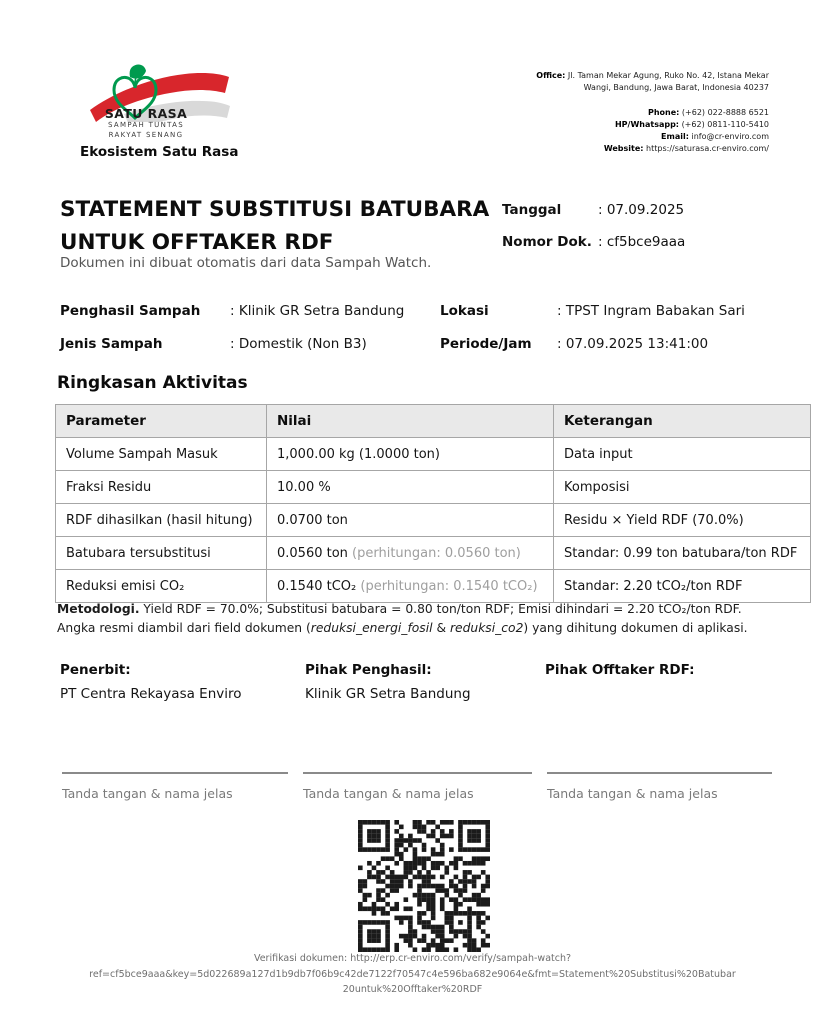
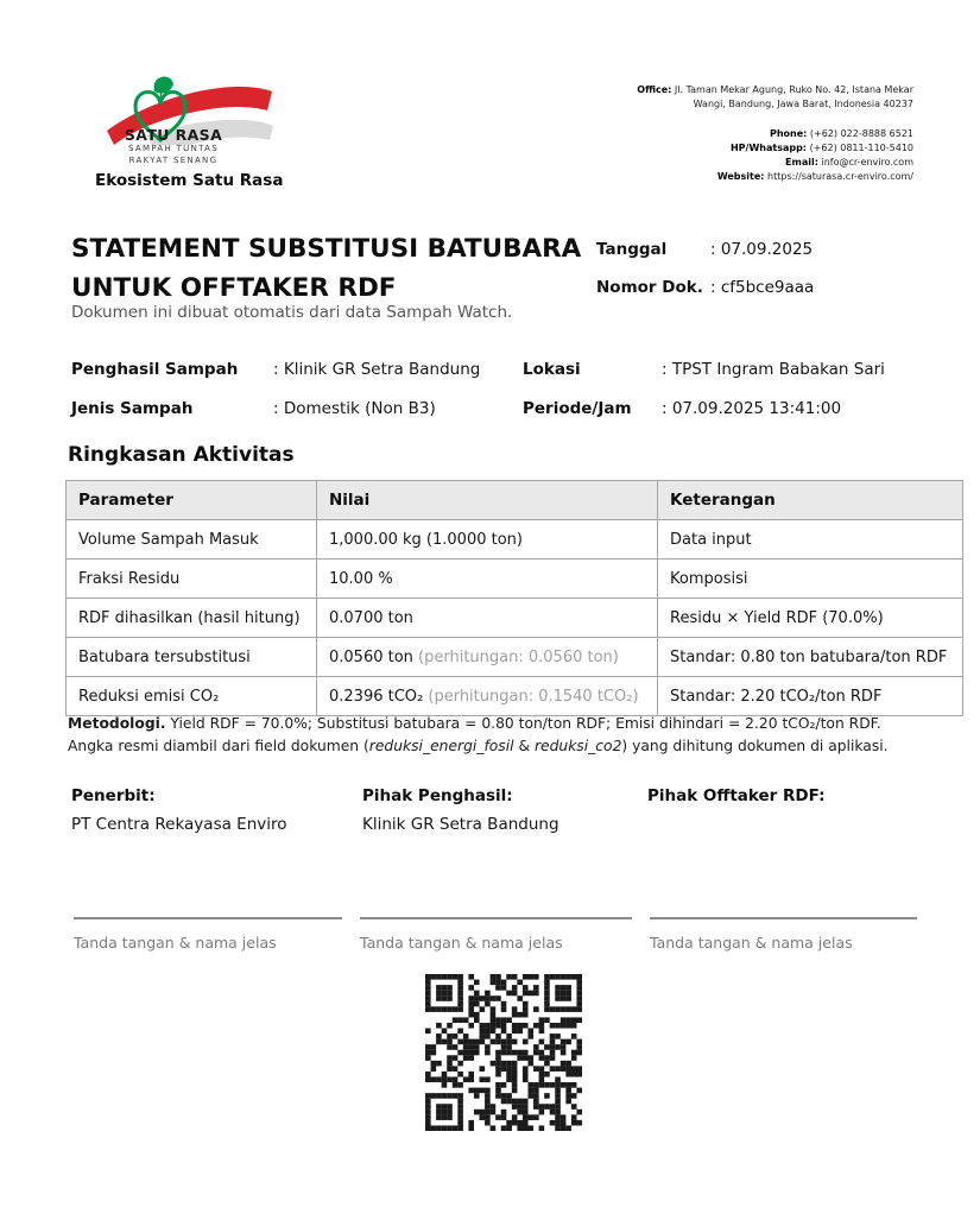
  SATU RASA
  SAMPAH TUNTAS
  RAKYAT SENANG
  Ekosistem Satu Rasa
  Office: Jl. Taman Mekar Agung, Ruko No. 42, Istana Mekar
  Wangi, Bandung, Jawa Barat, Indonesia 40237
  Phone: (+62) 022-8888 6521
  HP/Whatsapp: (+62) 0811-110-5410
  Email: info@cr-enviro.com
  Website: https://saturasa.cr-enviro.com/
  STATEMENT SUBSTITUSI BATUBARA
  UNTUK OFFTAKER RDF
  Dokumen ini dibuat otomatis dari data Sampah Watch.
  Tanggal : 07.09.2025
  Nomor Dok. : cf5bce9aaa
  Penghasil Sampah
  : Klinik GR Setra Bandung
  Lokasi
  : TPST Ingram Babakan Sari
  Jenis Sampah
  : Domestik (Non B3)
  Periode/Jam
  : 07.09.2025 13:41:00
  Ringkasan Aktivitas
  Parameter	Nilai	Keterangan
  Volume Sampah Masuk	1,000.00 kg (1.0000 ton)	Data input
  Fraksi Residu	10.00 %	Komposisi
  RDF dihasilkan (hasil hitung)	0.0700 ton	Residu × Yield RDF (70.0%)
- Batubara tersubstitusi	0.0560 ton (perhitungan: 0.0560 ton)	Standar: 0.99 ton batubara/ton RDF
+ Batubara tersubstitusi	0.0560 ton (perhitungan: 0.0560 ton)	Standar: 0.80 ton batubara/ton RDF
- Reduksi emisi CO₂	0.1540 tCO₂ (perhitungan: 0.1540 tCO₂)	Standar: 2.20 tCO₂/ton RDF
+ Reduksi emisi CO₂	0.2396 tCO₂ (perhitungan: 0.1540 tCO₂)	Standar: 2.20 tCO₂/ton RDF
  Metodologi. Yield RDF = 70.0%; Substitusi batubara = 0.80 ton/ton RDF; Emisi dihindari = 2.20 tCO₂/ton RDF. Angka resmi diambil dari field dokumen (reduksi_energi_fosil & reduksi_co2) yang dihitung dokumen di aplikasi.
  Penerbit:
  PT Centra Rekayasa Enviro
  Pihak Penghasil:
  Klinik GR Setra Bandung
  Pihak Offtaker RDF:
  Tanda tangan & nama jelas
  Tanda tangan & nama jelas
  Tanda tangan & nama jelas
- Verifikasi dokumen: http://erp.cr-enviro.com/verify/sampah-watch?
- ref=cf5bce9aaa&key=5d022689a127d1b9db7f06b9c42de7122f70547c4e596ba682e9064e&fmt=Statement%20Substitusi%20Batubar
- 20untuk%20Offtaker%20RDF
